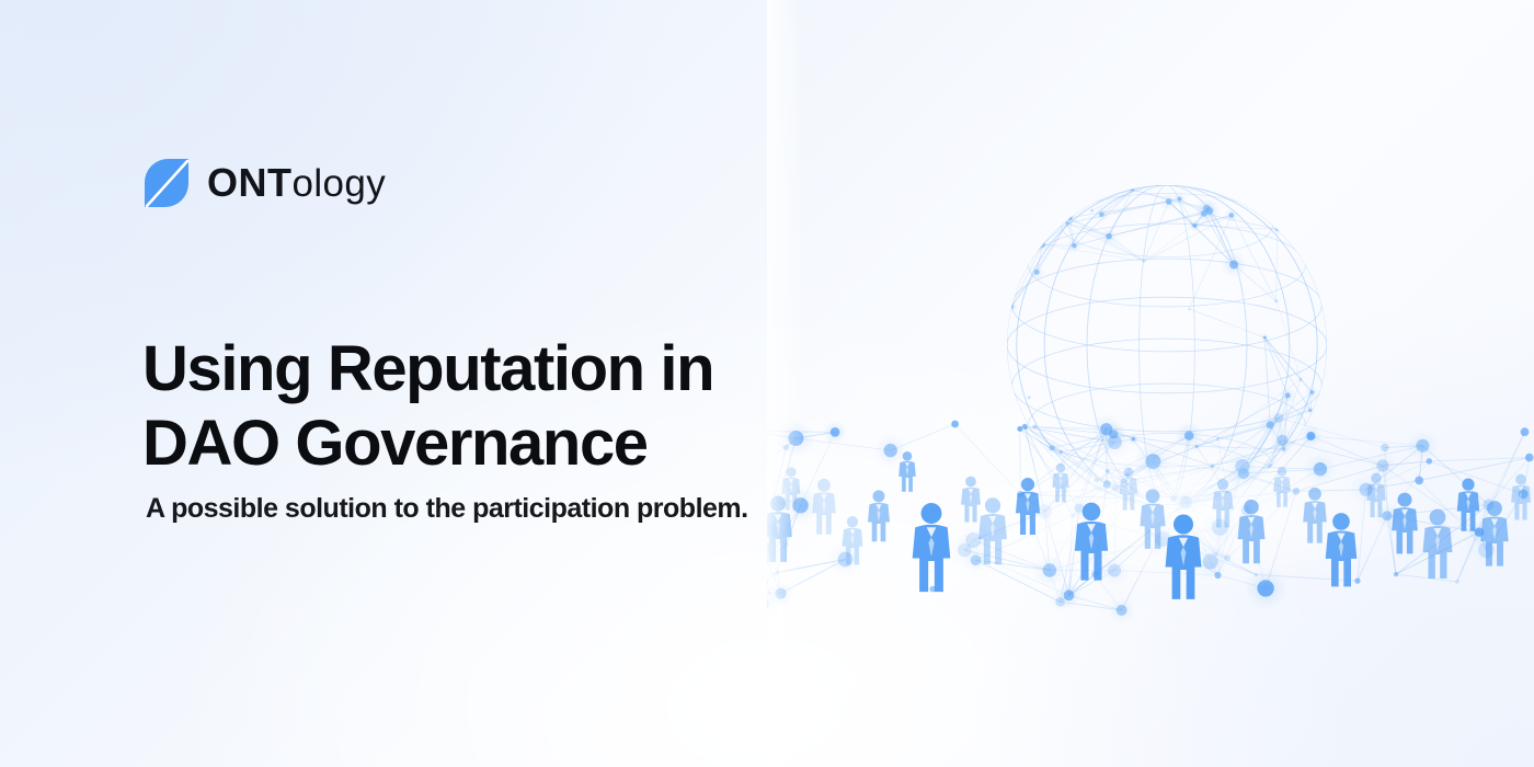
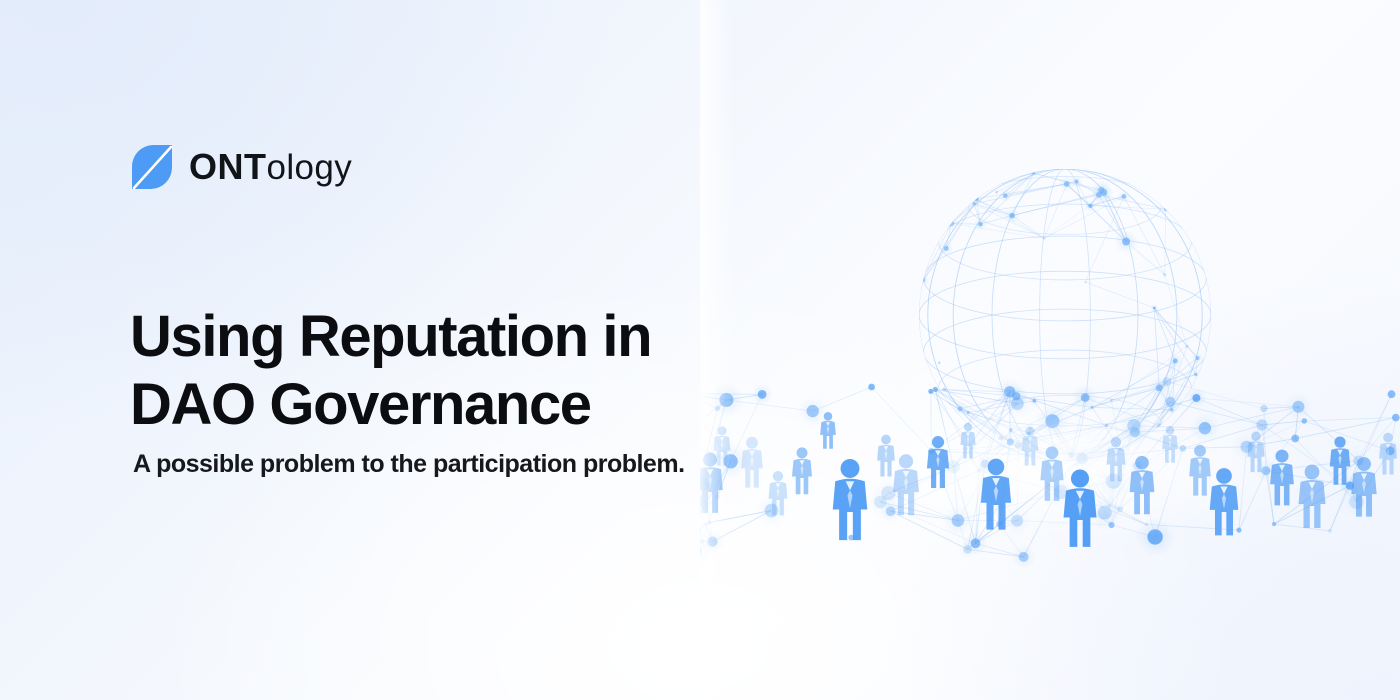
  ONT
  ology
  Using Reputation in
  DAO Governance
- A possible solution to the participation problem.
+ A possible problem to the participation problem.
